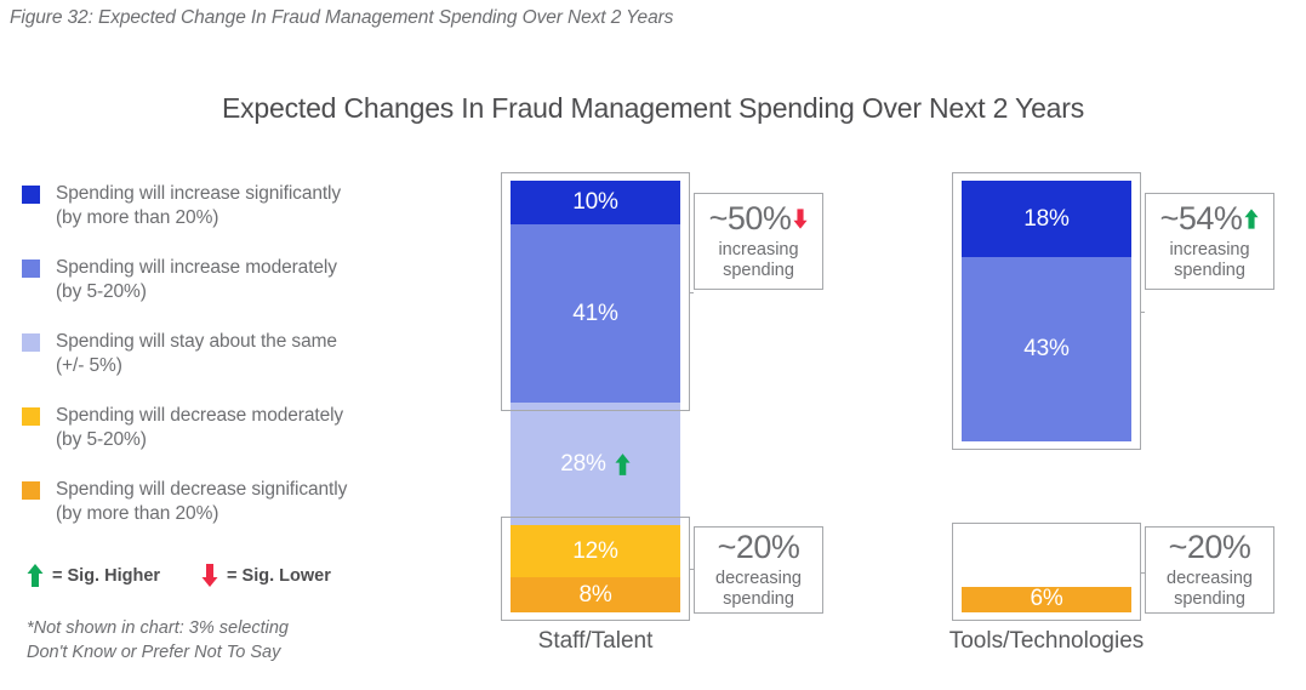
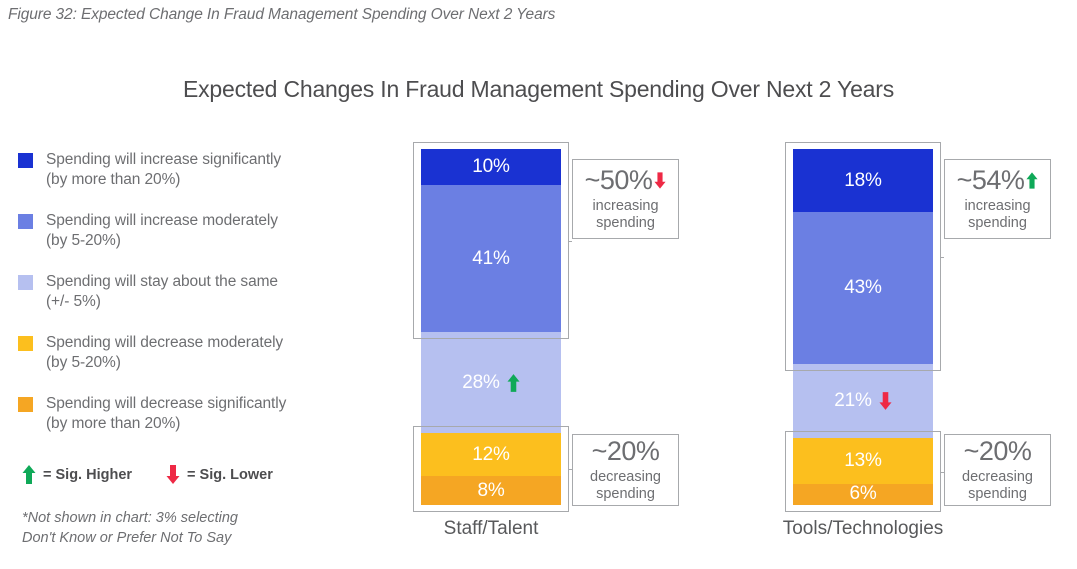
  Figure 32: Expected Change In Fraud Management Spending Over Next 2 Years
  Expected Changes In Fraud Management Spending Over Next 2 Years
  Spending will increase significantly
  (by more than 20%)
  Spending will increase moderately
  (by 5-20%)
  Spending will stay about the same
  (+/- 5%)
  Spending will decrease moderately
  (by 5-20%)
  Spending will decrease significantly
  (by more than 20%)
  = Sig. Higher
  = Sig. Lower
  *Not shown in chart: 3% selecting
  Don't Know or Prefer Not To Say
  10%
  41%
  28%
  12%
  8%
  ~50%
  increasing
  spending
  ~20%
  decreasing
  spending
  Staff/Talent
  18%
  43%
+ 21%
+ 13%
  6%
  ~54%
  increasing
  spending
  ~20%
  decreasing
  spending
  Tools/Technologies
